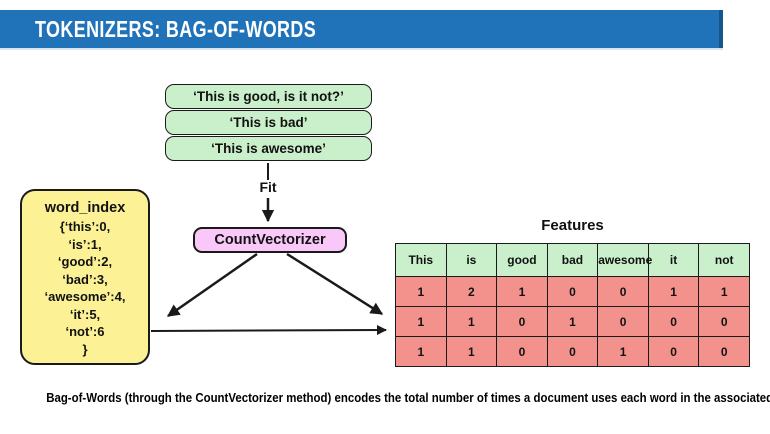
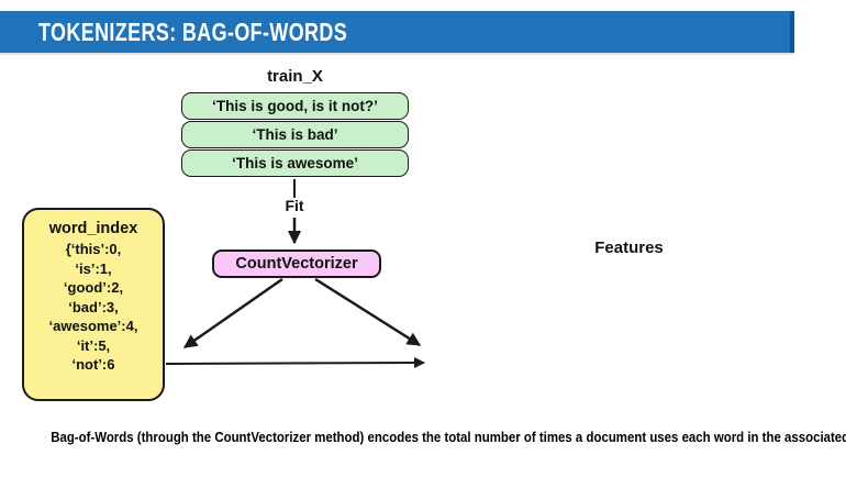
  TOKENIZERS: BAG-OF-WORDS
+ train_X
  ‘This is good, is it not?’
  ‘This is bad’
  ‘This is awesome’
  Fit
  CountVectorizer
  word_index
  {‘this’:0,
  ‘is’:1,
  ‘good’:2,
  ‘bad’:3,
  ‘awesome’:4,
  ‘it’:5,
  ‘not’:6
- }
  Features
- This	is	good	bad	awesome	it	not
- 1	2	1	0	0	1	1
- 1	1	0	1	0	0	0
- 1	1	0	0	1	0	0
  Bag-of-Words (through the CountVectorizer method) encodes the total number of times a document uses each word in the associate
